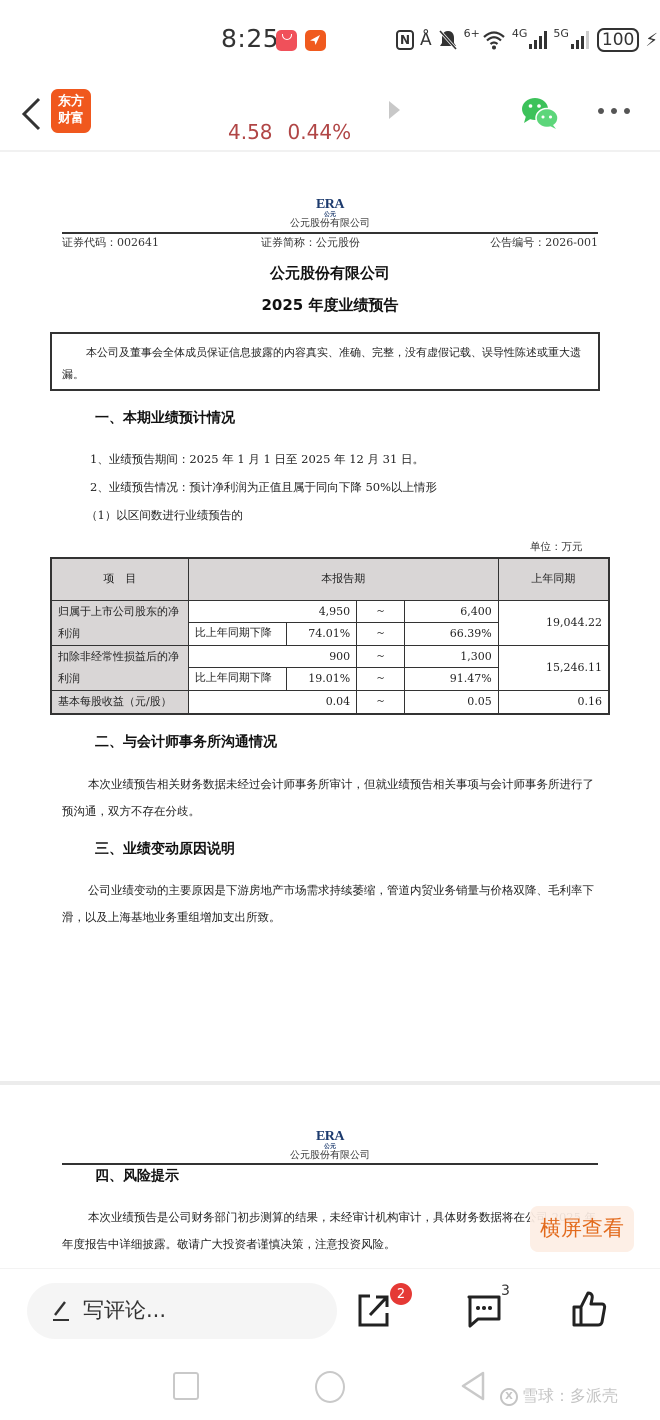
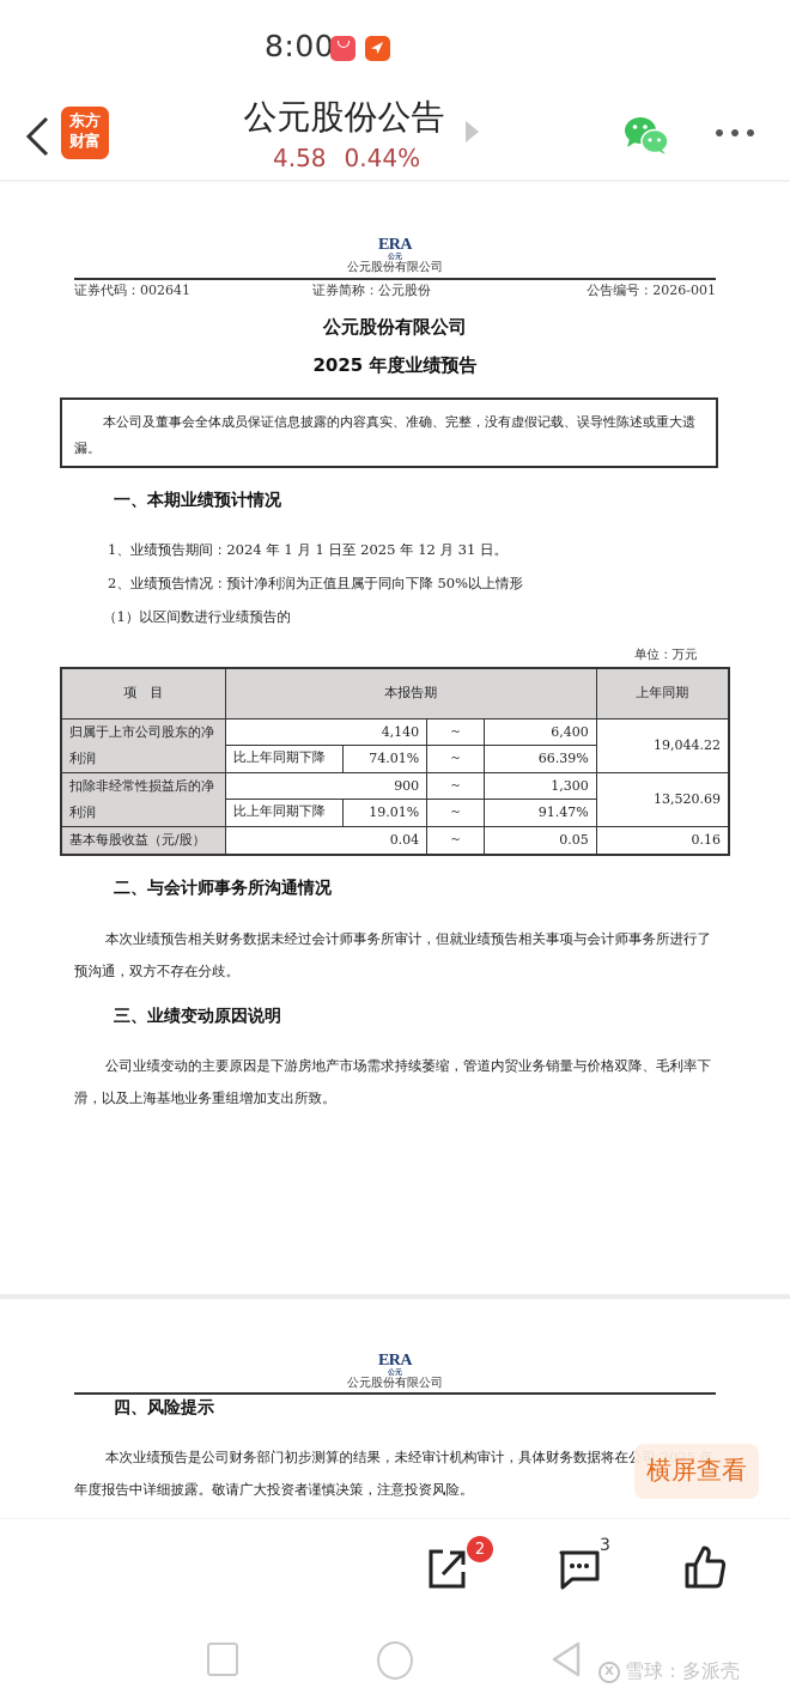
- 8:25
+ 8:00
- N
- Å
- 6+
- 4G
- 5G
- 100
- ⚡
  东方
  财富
+ 公元股份公告
  4.58 0.44%
  ERA
  公元股份有限公司
  证券代码：002641
  证券简称：公元股份
  公告编号：2026-001
  公元股份有限公司
  2025 年度业绩预告
  本公司及董事会全体成员保证信息披露的内容真实、准确、完整，没有虚假记载、误导性陈述或重大遗漏。
  一、本期业绩预计情况
- 1、业绩预告期间：2025 年 1 月 1 日至 2025 年 12 月 31 日。
+ 1、业绩预告期间：2024 年 1 月 1 日至 2025 年 12 月 31 日。
  2、业绩预告情况：预计净利润为正值且属于同向下降 50%以上情形
  （1）以区间数进行业绩预告的
  单位：万元
  项 目	本报告期	上年同期
- 归属于上市公司股东的净利润	4,950	～	6,400	19,044.22
+ 归属于上市公司股东的净利润	4,140	～	6,400	19,044.22
  比上年同期下降	74.01%	～	66.39%
- 扣除非经常性损益后的净利润	900	～	1,300	15,246.11
+ 扣除非经常性损益后的净利润	900	～	1,300	13,520.69
  比上年同期下降	19.01%	～	91.47%
  基本每股收益（元/股）	0.04	～	0.05	0.16
  二、与会计师事务所沟通情况
  本次业绩预告相关财务数据未经过会计师事务所审计，但就业绩预告相关事项与会计师事务所进行了预沟通，双方不存在分歧。
  三、业绩变动原因说明
  公司业绩变动的主要原因是下游房地产市场需求持续萎缩，管道内贸业务销量与价格双降、毛利率下滑，以及上海基地业务重组增加支出所致。
  ERA
  公元股份有限公司
  四、风险提示
  本次业绩预告是公司财务部门初步测算的结果，未经审计机构审计，具体财务数据将在年度报告中详细披露。敬请广大投资者谨慎决策，注意投资风险。
  横屏查看
- 写评论...
  2
  3
  X
  雪球：多派壳
